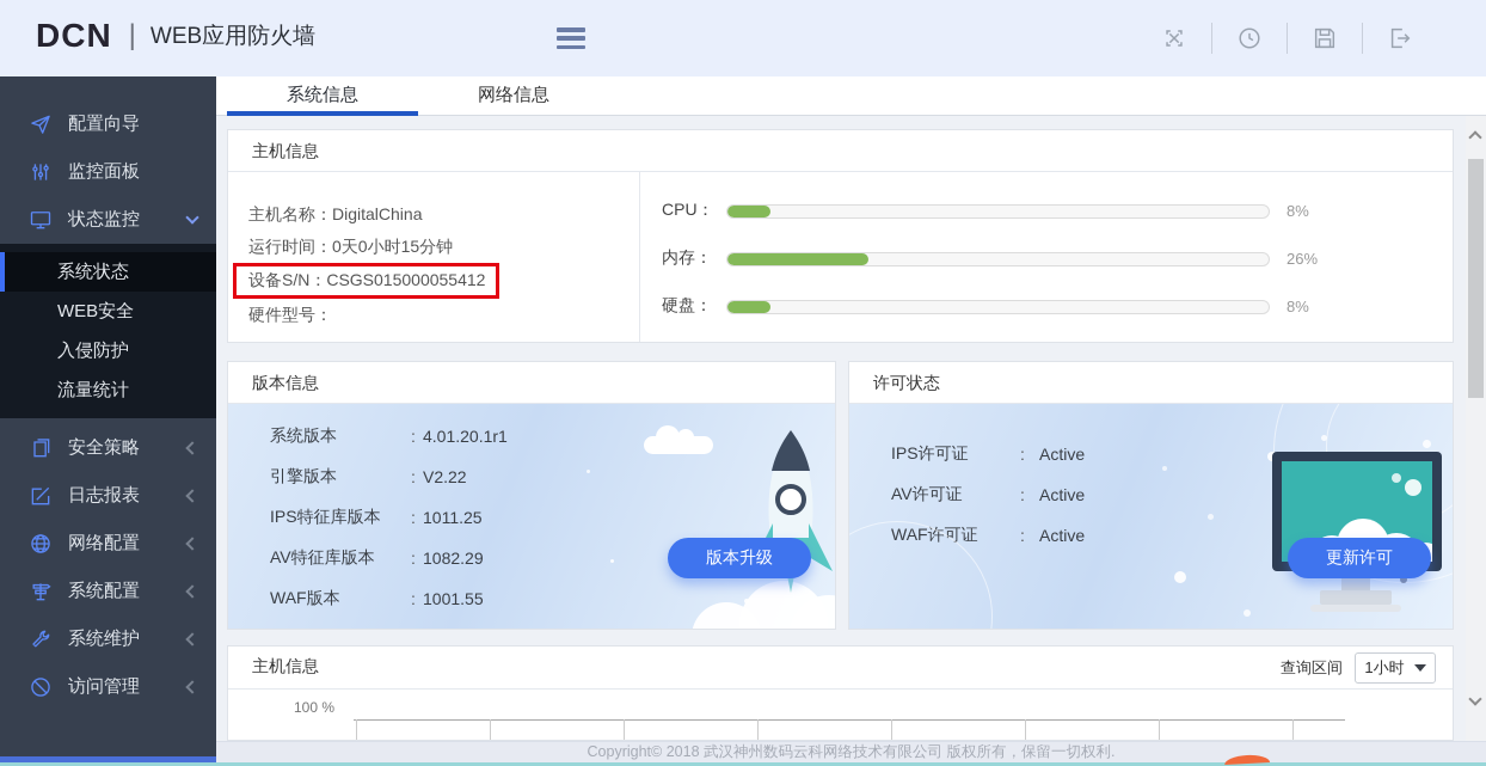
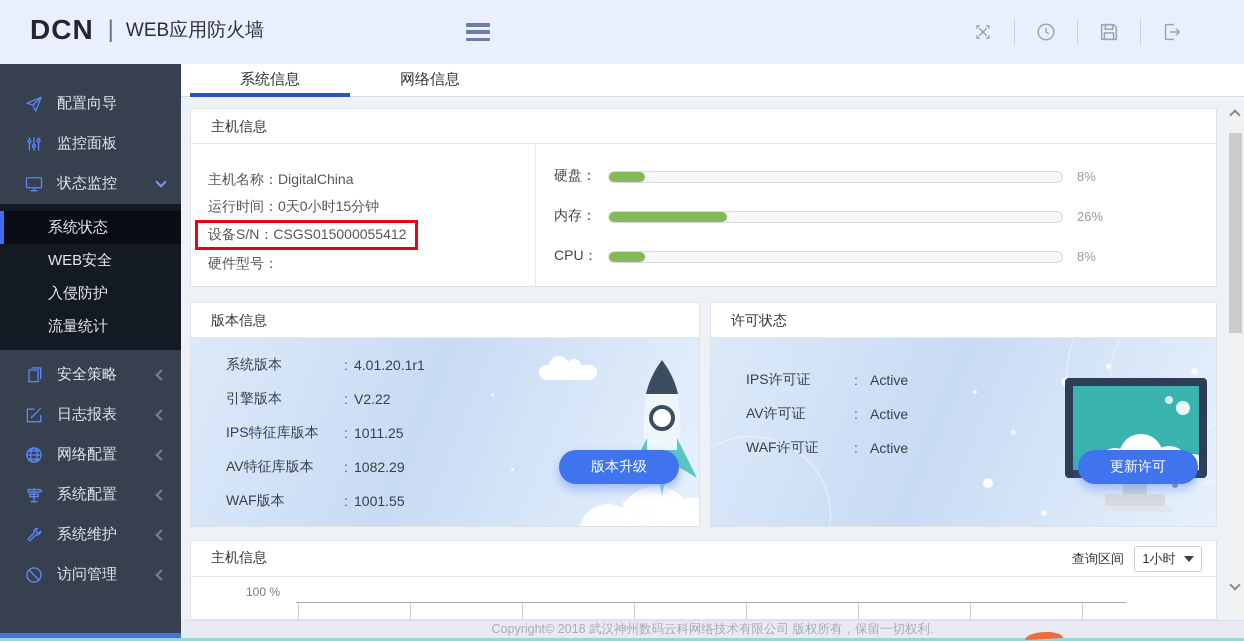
  DCN
  |
  WEB应用防火墙
  配置向导
  监控面板
  状态监控
  系统状态
  WEB安全
  入侵防护
  流量统计
  安全策略
  日志报表
  网络配置
  系统配置
  系统维护
  访问管理
  系统信息
  网络信息
  主机信息
  主机名称：DigitalChina
  运行时间：0天0小时15分钟
  设备S/N：CSGS015000055412
  硬件型号：
- CPU：
+ 硬盘：
  8%
  内存：
  26%
- 硬盘：
+ CPU：
  8%
  版本信息
  系统版本
  :
  4.01.20.1r1
  引擎版本
  :
  V2.22
  IPS特征库版本
  :
  1011.25
  AV特征库版本
  :
  1082.29
  WAF版本
  :
  1001.55
  版本升级
  许可状态
  IPS许可证
  :
  Active
  AV许可证
  :
  Active
  WAF许可证
  :
  Active
  更新许可
  主机信息
  查询区间
  1小时
  100 %
  Copyright© 2018 武汉神州数码云科网络技术有限公司 版权所有，保留一切权利.
